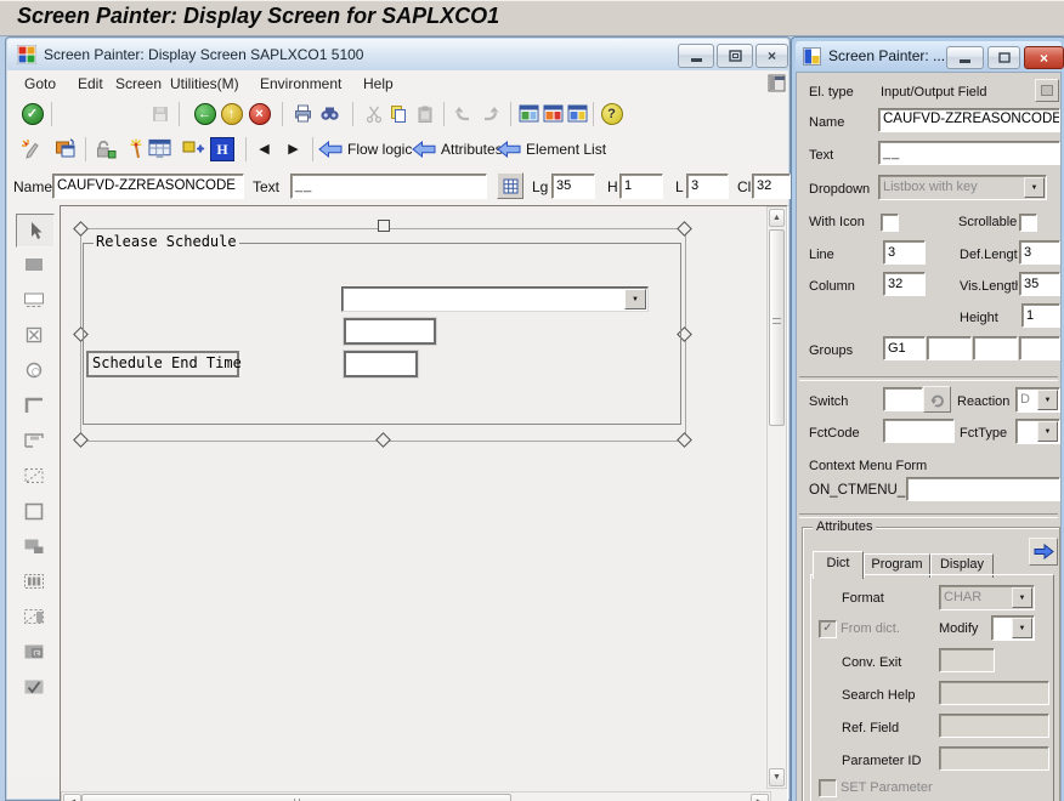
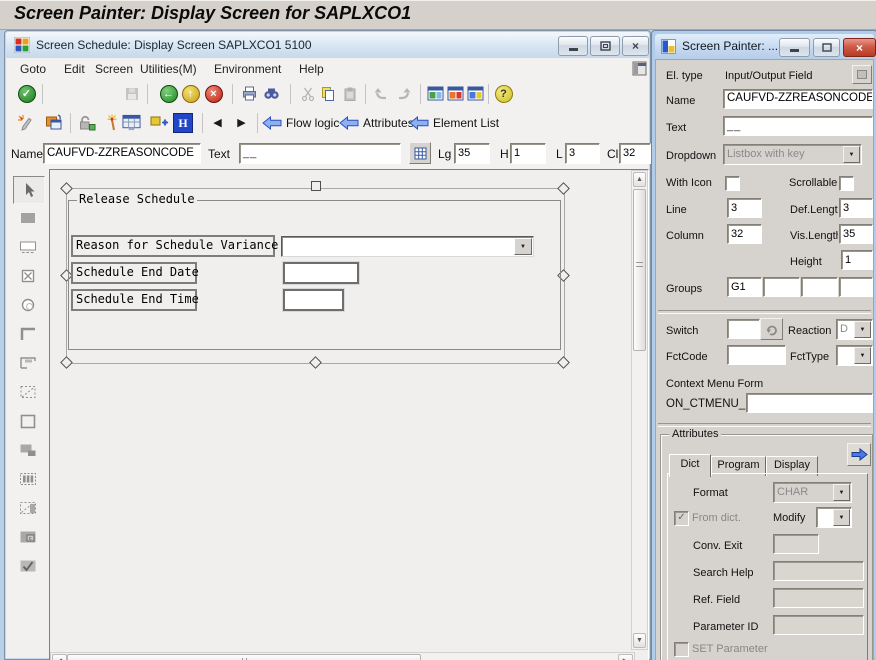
  Screen Painter: Display Screen for SAPLXCO1
- Screen Painter: Display Screen SAPLXCO1 5100
+ Screen Schedule: Display Screen SAPLXCO1 5100
  ×
  Goto
  Edit
  Screen
  Utilities(M)
  Environment
  Help
  ✓
  ←
  ↑
  ×
  ?
  H
  ◀
  ▶
  Flow logic
  Attribute
  Element List
  Name
  CAUFVD-ZZREASONCODE
  Text
  __
  Lg
  35
  H
  1
  L
  3
  Cl
  32
  Release Schedule
+ Reason for Schedule Variance
+ Schedule End Date
  Schedule End Time
  Screen Painter: ...
  ×
  El. type
  Input/Output Field
  Name
  CAUFVD-ZZREASONCODE
  Text
  __
  Dropdown
  Listbox with key
  With Icon
  Scrollable
  Line
  3
  Def.Lengt
  3
  Column
  32
  Vis.Lengt
  35
  Height
  1
  Groups
  G1
  Switch
  Reaction
  D
  FctCode
  FctType
  Context Menu Form
  ON_CTMENU_
  Attributes
  Dict
  Program
  Display
  Format
  CHAR
  ✓
  From dict.
  Modify
  Conv. Exit
  Search Help
  Ref. Field
  Parameter ID
  SET Parameter
